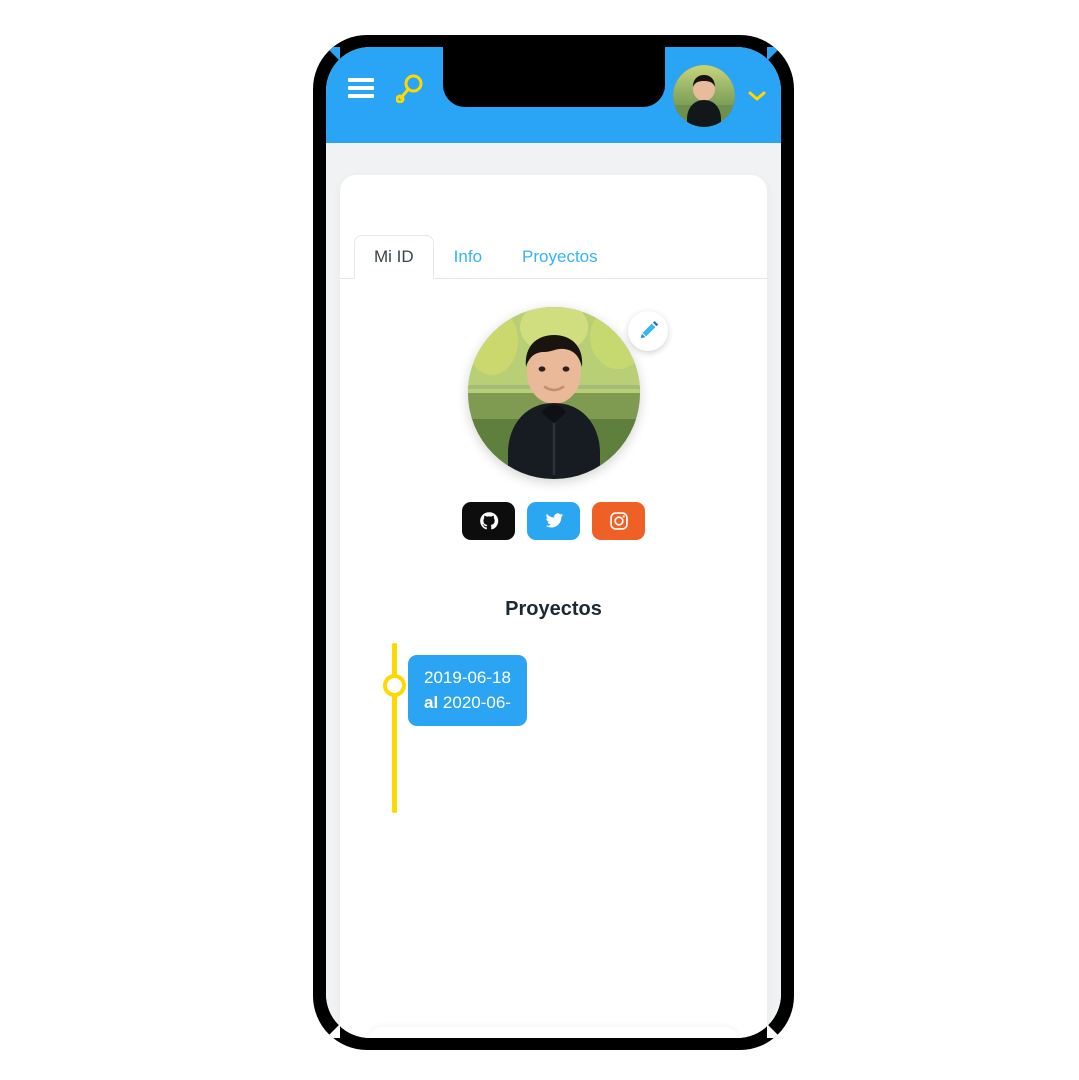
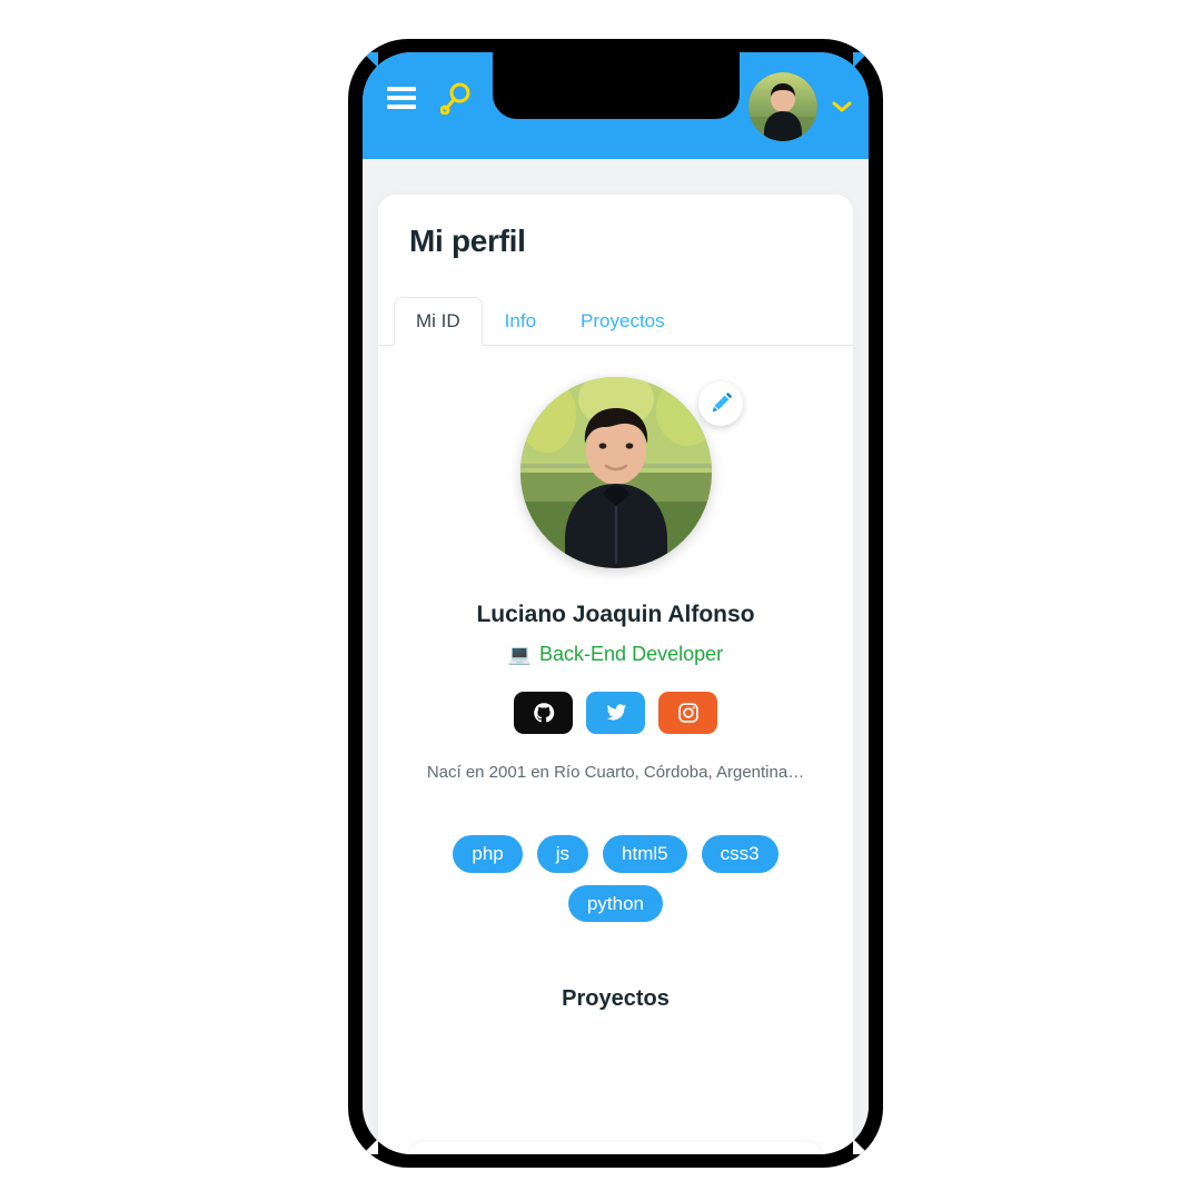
+ Mi perfil
  Mi ID
  Info
  Proyectos
+ Luciano Joaquin Alfonso
+ 💻
+ Back-End Developer
+ Nací en 2001 en Río Cuarto, Córdoba, Argentina…
+ php
+ js
+ html5
+ css3
+ python
  Proyectos
- 2019-06-18
- al 2020-06-
